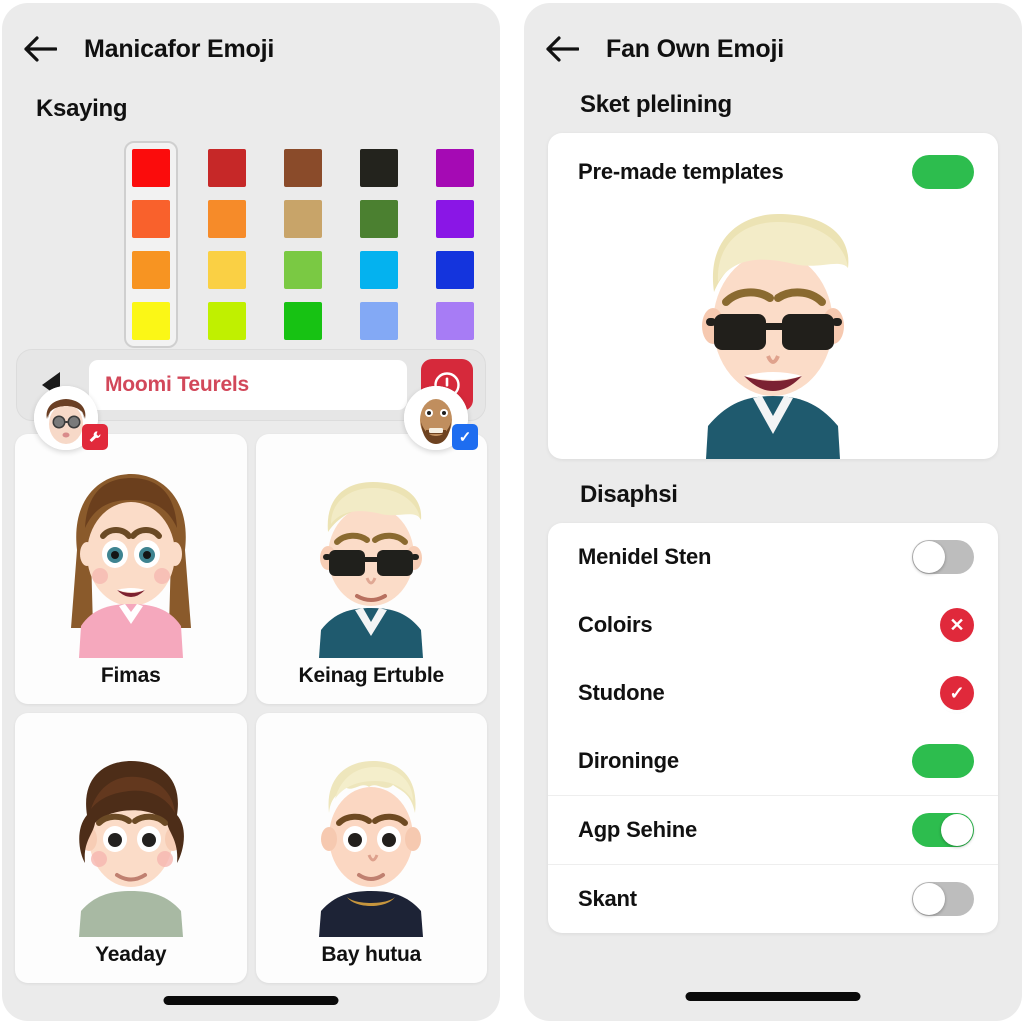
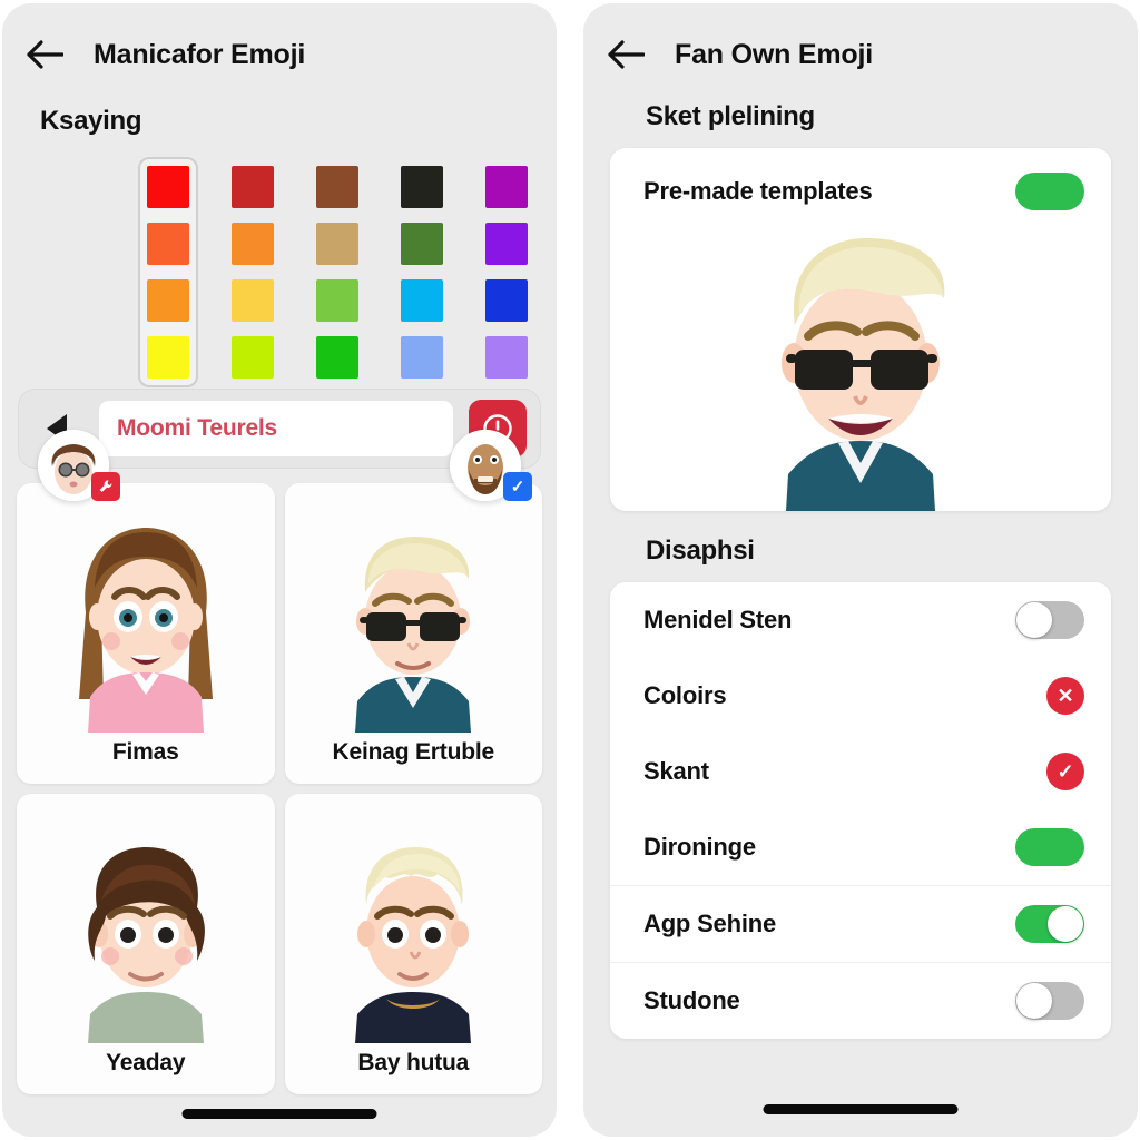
  Manicafor Emoji
  Ksaying
  ✓
  Moomi Teurels
  Fimas
  Keinag Ertuble
  Yeaday
  Bay hutua
  Fan Own Emoji
  Sket plelining
  Pre-made templates
  Disaphsi
  Menidel Sten
  Coloirs
  ✕
- Studone
+ Skant
  ✓
  Dironinge
  Agp Sehine
- Skant
+ Studone
